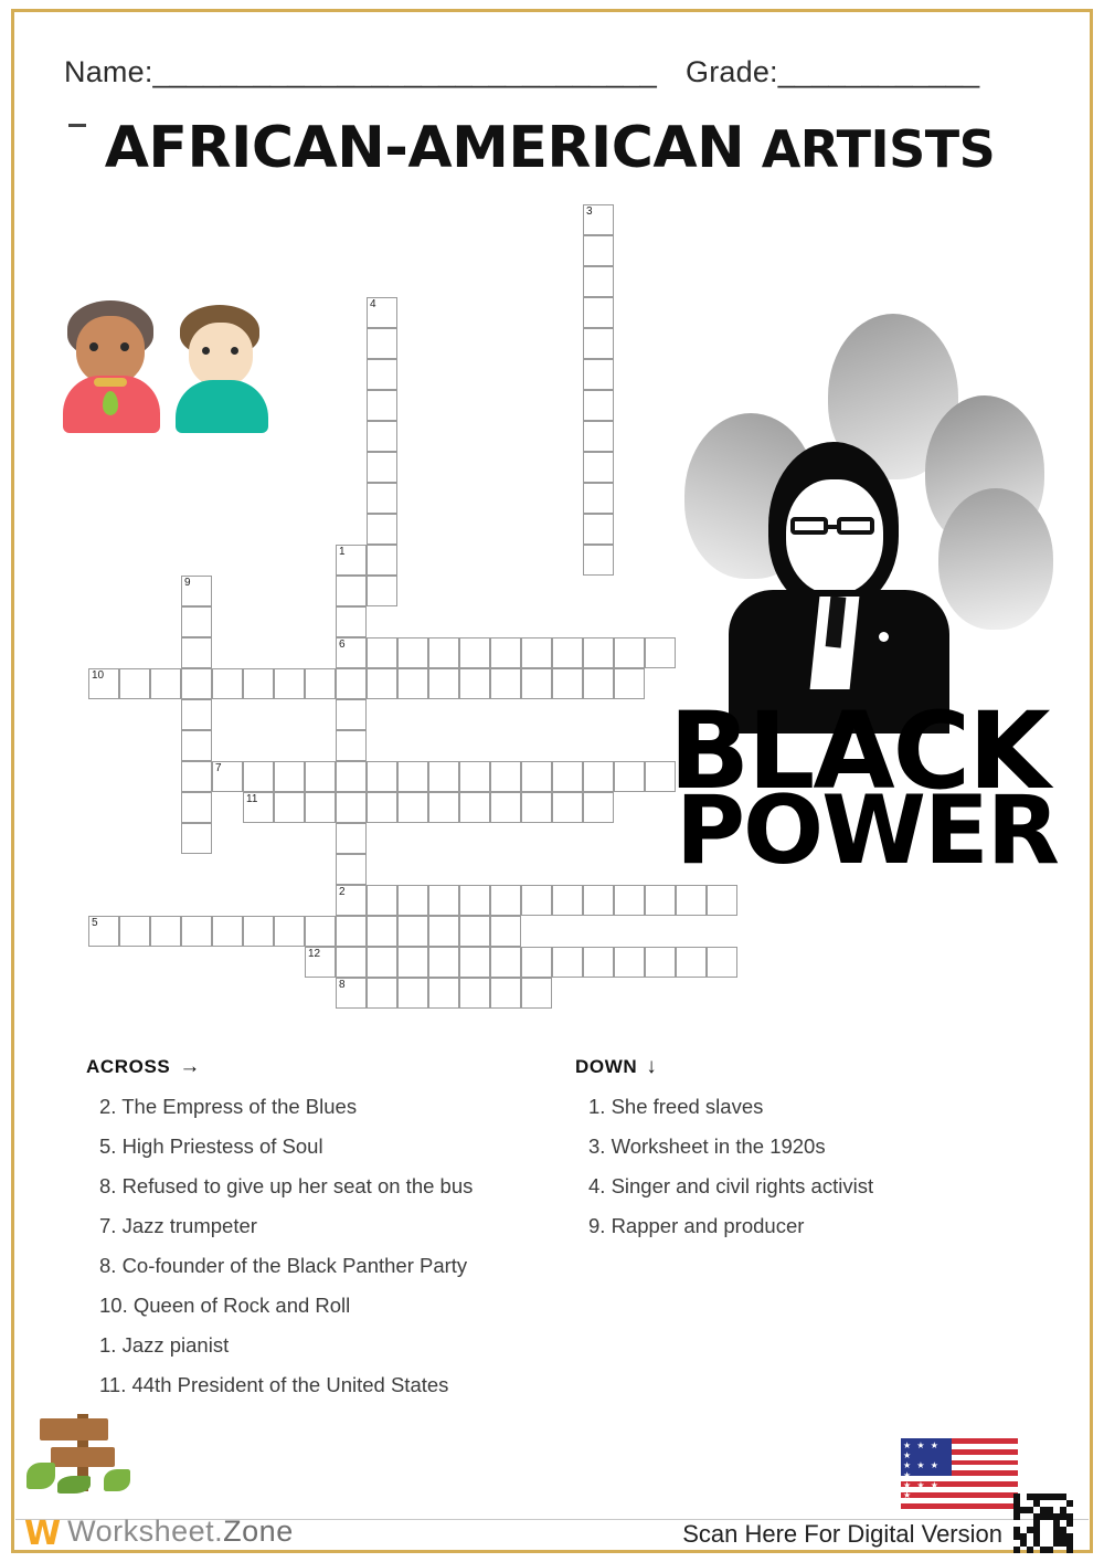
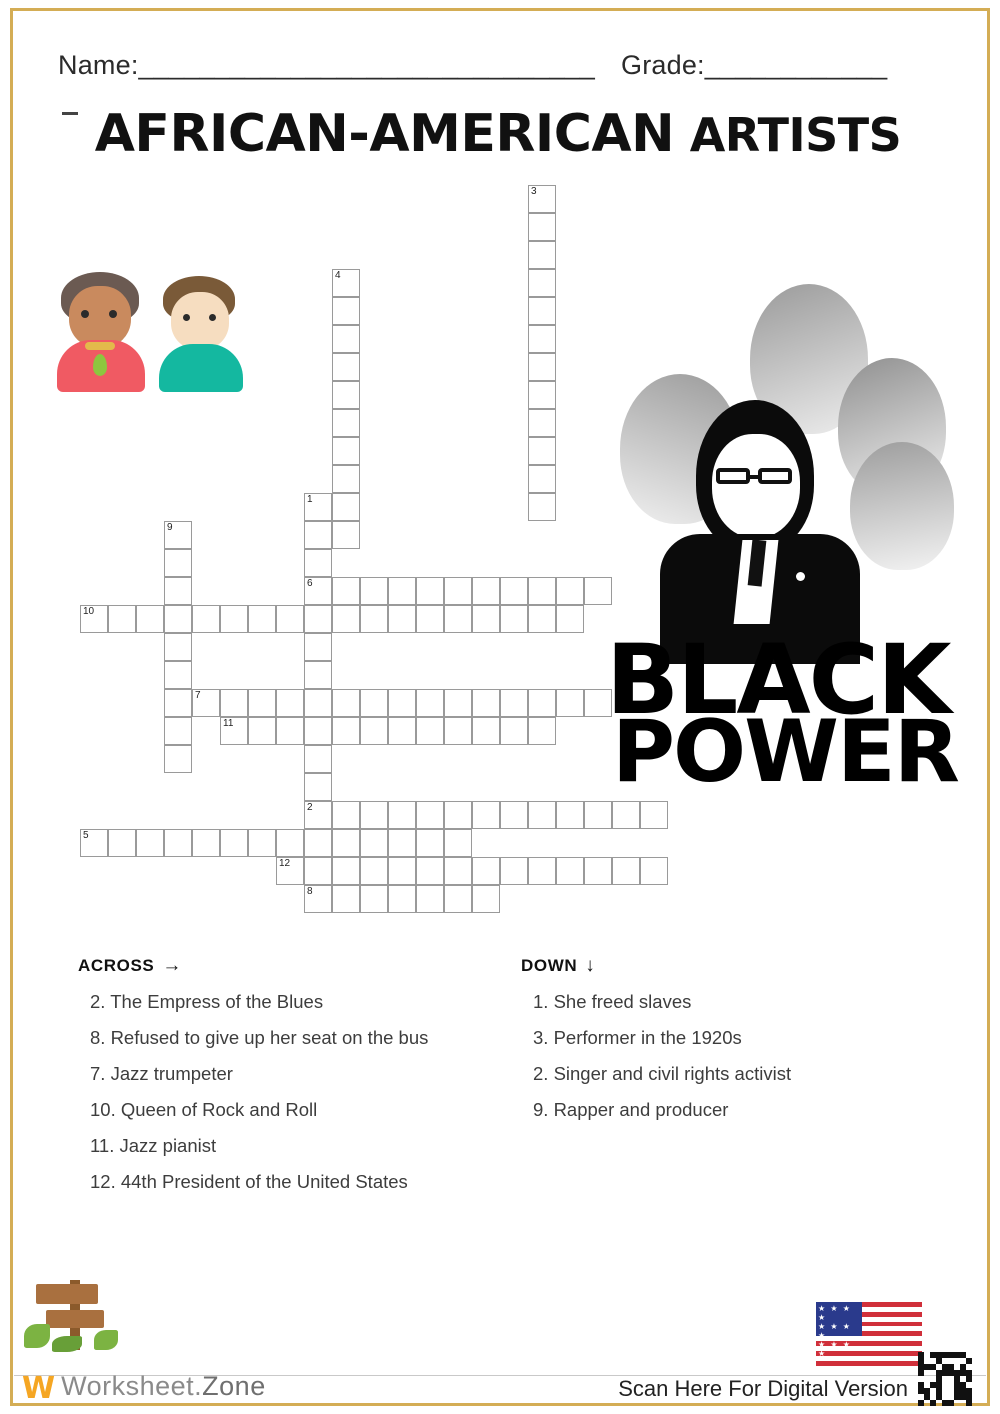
  Name:______________________________
  Grade:____________
  AFRICAN-AMERICAN ARTISTS
  3
  4
  1
  6
  2
  9
  10
  7
  11
  5
  12
  8
  BLACK
  POWER
  ACROSS →
  2. The Empress of the Blues
- 5. High Priestess of Soul
  8. Refused to give up her seat on the bus
  7. Jazz trumpeter
- 8. Co-founder of the Black Panther Party
  10. Queen of Rock and Roll
- 1. Jazz pianist
+ 11. Jazz pianist
- 11. 44th President of the United States
+ 12. 44th President of the United States
  DOWN ↓
  1. She freed slaves
- 3. Worksheet in the 1920s
+ 3. Performer in the 1920s
- 4. Singer and civil rights activist
+ 2. Singer and civil rights activist
  9. Rapper and producer
  W
  Worksheet.Zone
  Scan Here For Digital Version
  ★ ★ ★ ★
  ★ ★ ★ ★
  ★ ★ ★ ★
